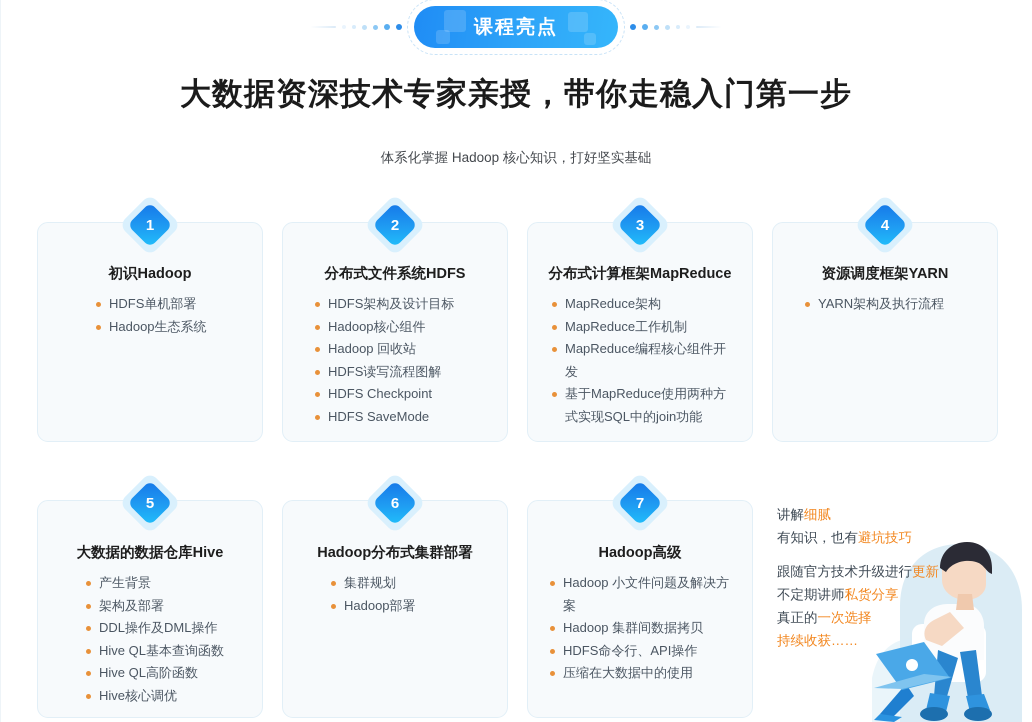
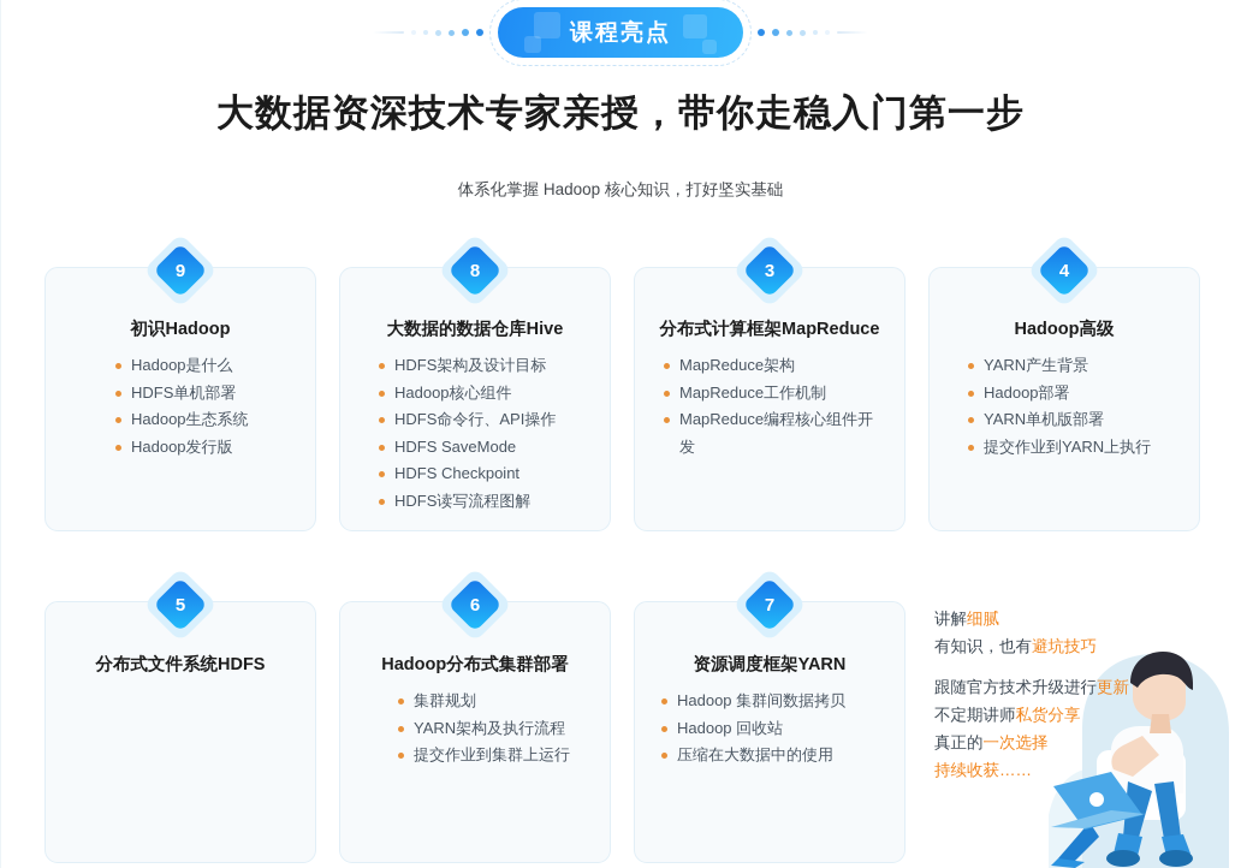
  课程亮点
  大数据资深技术专家亲授，带你走稳入门第一步
  体系化掌握 Hadoop 核心知识，打好坚实基础
  初识Hadoop
+ Hadoop是什么
  HDFS单机部署
  Hadoop生态系统
+ Hadoop发行版
- 1
+ 9
- 分布式文件系统HDFS
+ 大数据的数据仓库Hive
  HDFS架构及设计目标
  Hadoop核心组件
- Hadoop 回收站
+ HDFS命令行、API操作
- HDFS读写流程图解
+ HDFS SaveMode
  HDFS Checkpoint
- HDFS SaveMode
+ HDFS读写流程图解
- 2
+ 8
  分布式计算框架MapReduce
  MapReduce架构
  MapReduce工作机制
  MapReduce编程核心组件开发
- 基于MapReduce使用两种方式实现SQL中的join功能
  3
- 资源调度框架YARN
+ Hadoop高级
+ YARN产生背景
- YARN架构及执行流程
+ Hadoop部署
+ YARN单机版部署
+ 提交作业到YARN上执行
  4
- 大数据的数据仓库Hive
+ 分布式文件系统HDFS
- 产生背景
- 架构及部署
- DDL操作及DML操作
- Hive QL基本查询函数
- Hive QL高阶函数
- Hive核心调优
  5
  Hadoop分布式集群部署
  集群规划
- Hadoop部署
+ YARN架构及执行流程
+ 提交作业到集群上运行
  6
- Hadoop高级
+ 资源调度框架YARN
- Hadoop 小文件问题及解决方案
  Hadoop 集群间数据拷贝
- HDFS命令行、API操作
+ Hadoop 回收站
  压缩在大数据中的使用
  7
  讲解细腻
  有知识，也有避坑技巧
  跟随官方技术升级进行更新
  不定期讲师私货分享
  真正的一次选择
  持续收获……
